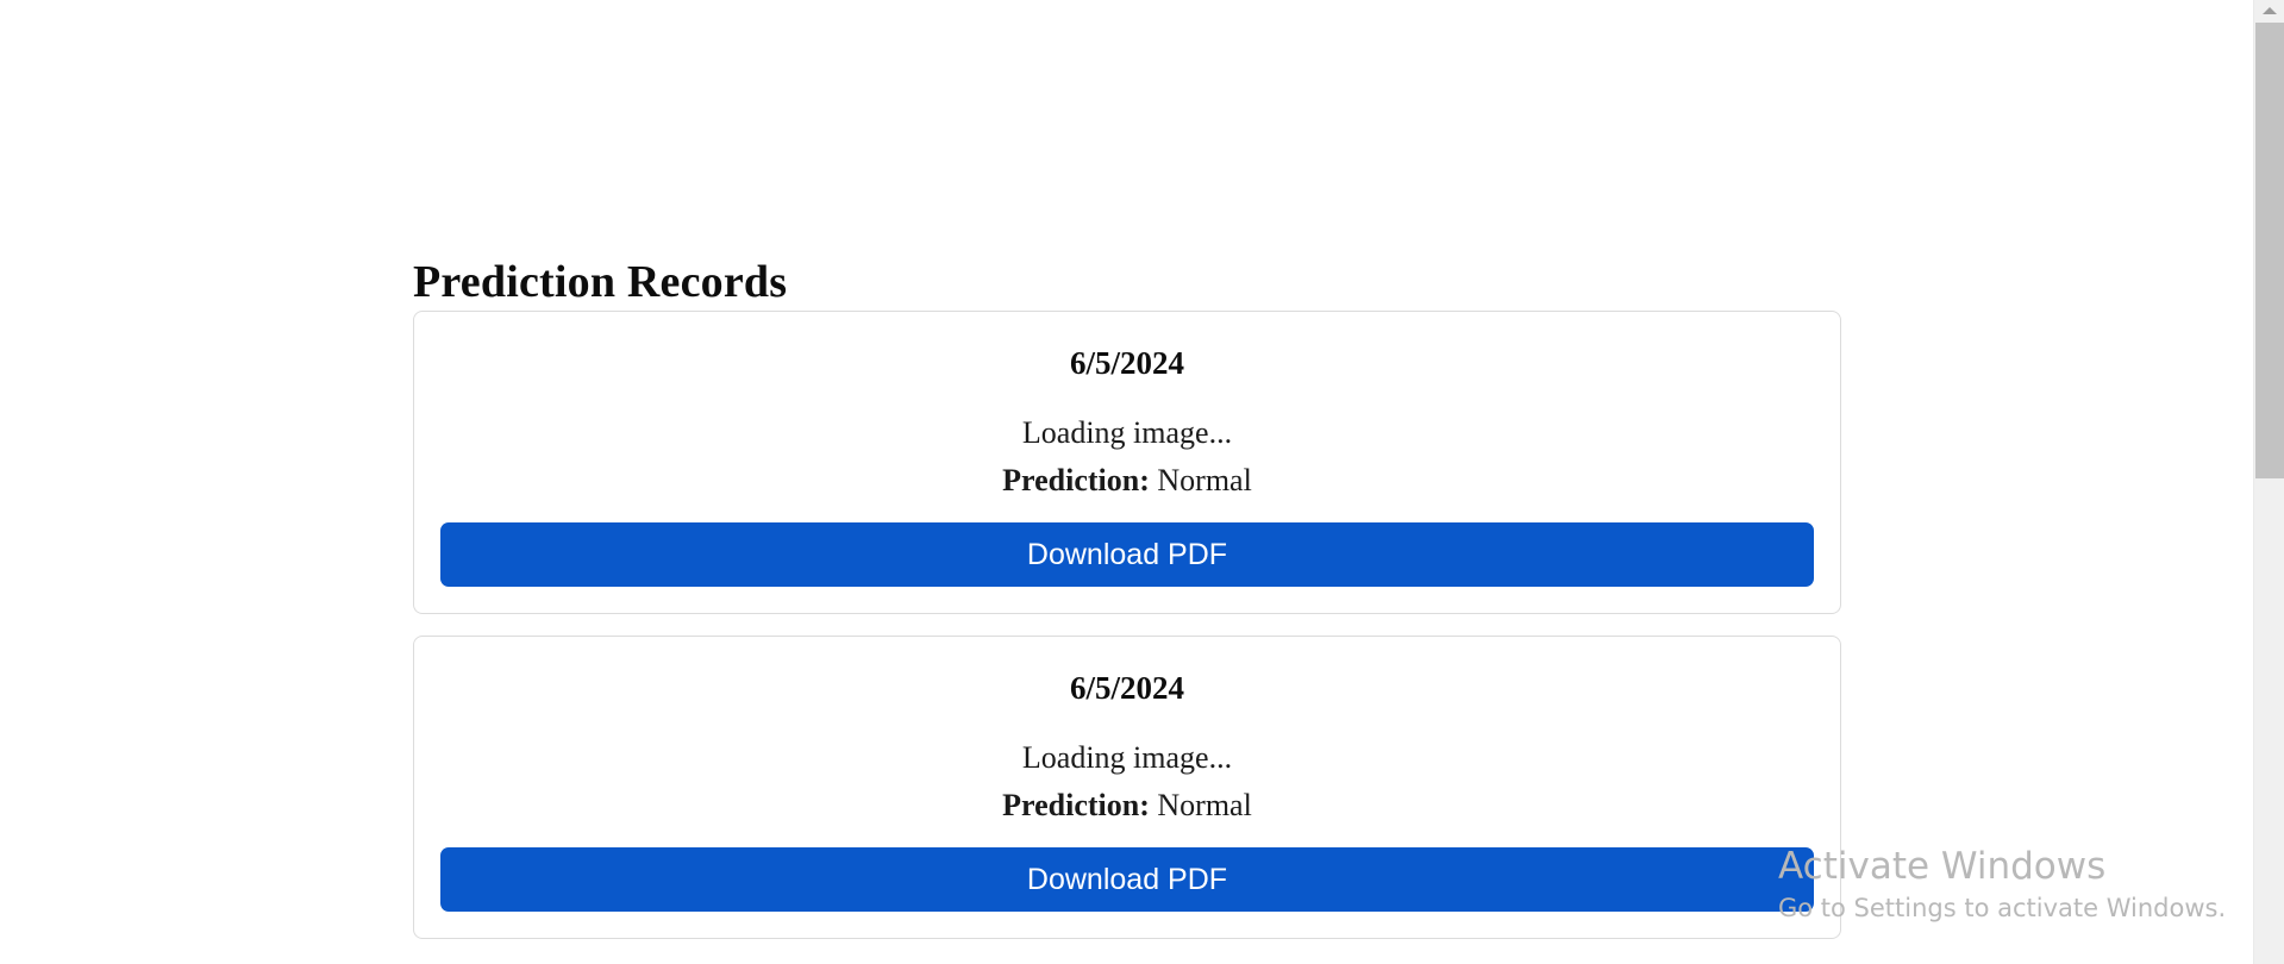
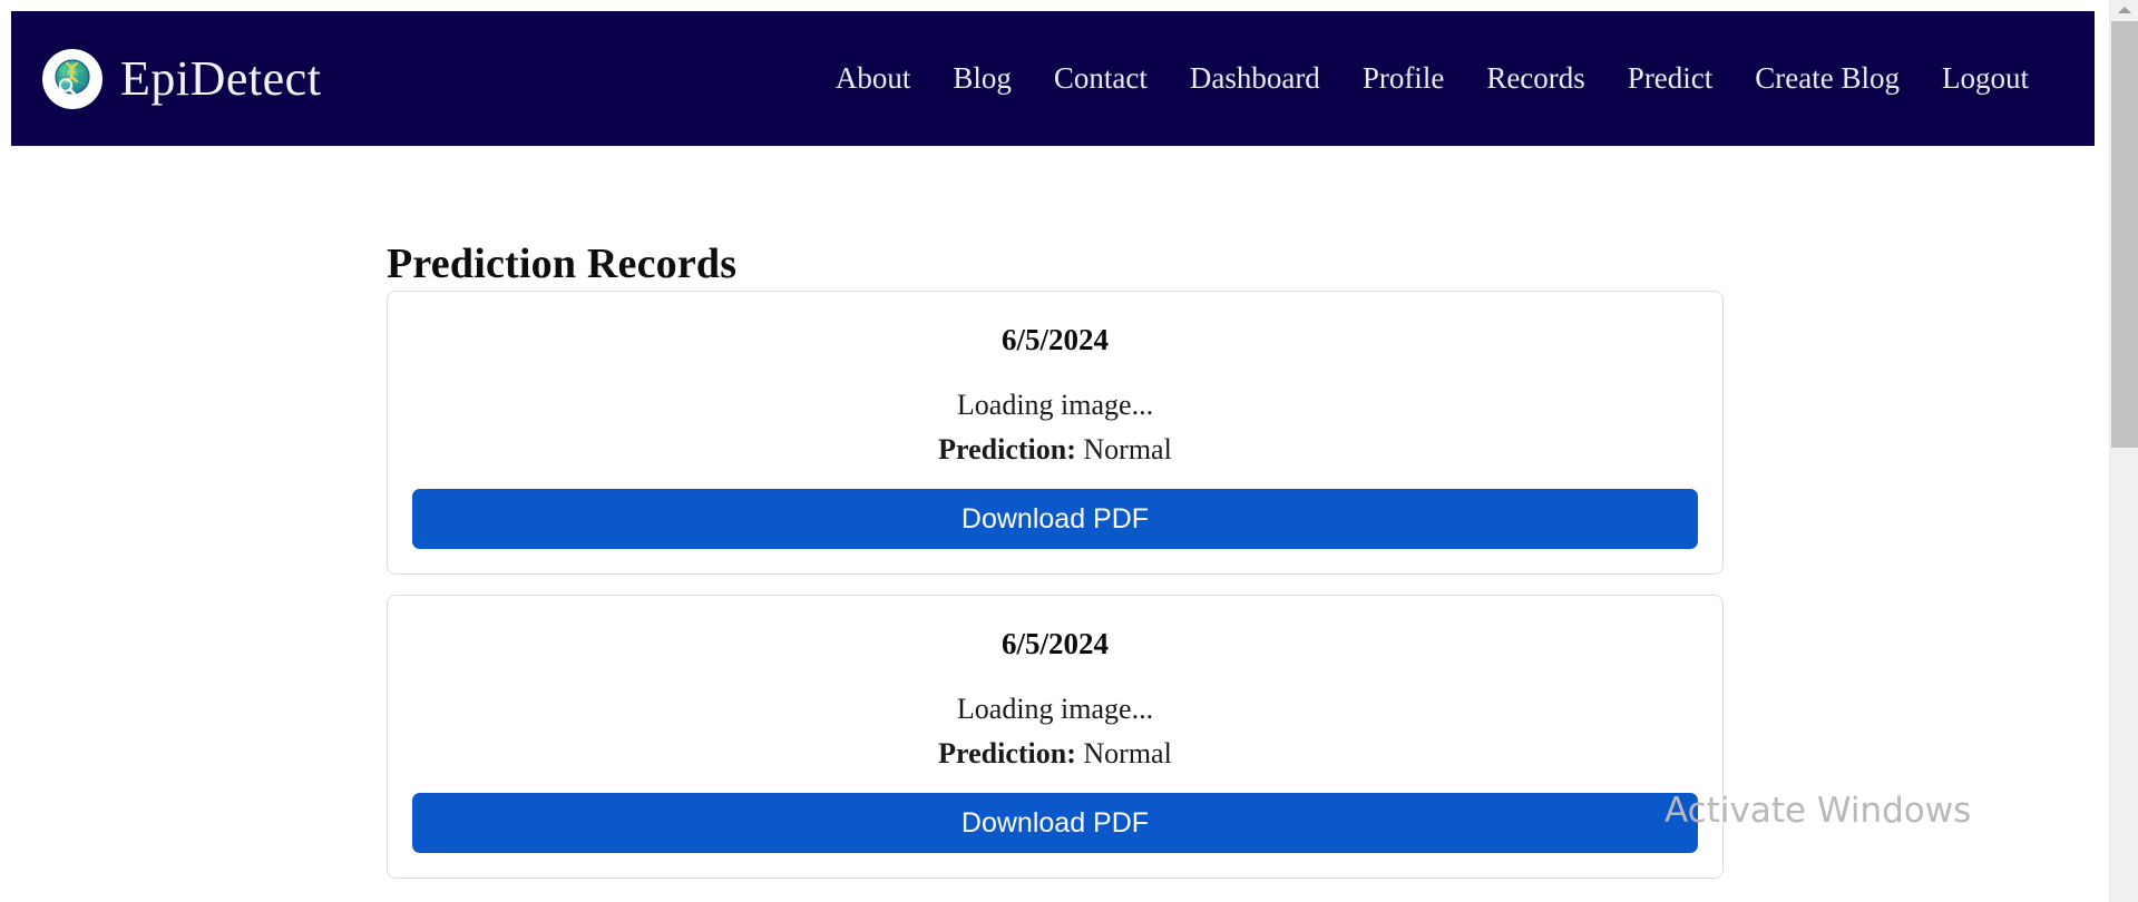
+ EpiDetect
+ About
+ Blog
+ Contact
+ Dashboard
+ Profile
+ Records
+ Predict
+ Create Blog
+ Logout
  Prediction Records
  6/5/2024
  Loading image...
  Prediction: Normal
  Download PDF
  6/5/2024
  Loading image...
  Prediction: Normal
  Download PDF
  Activate Windows
- Go to Settings to activate Windows.
